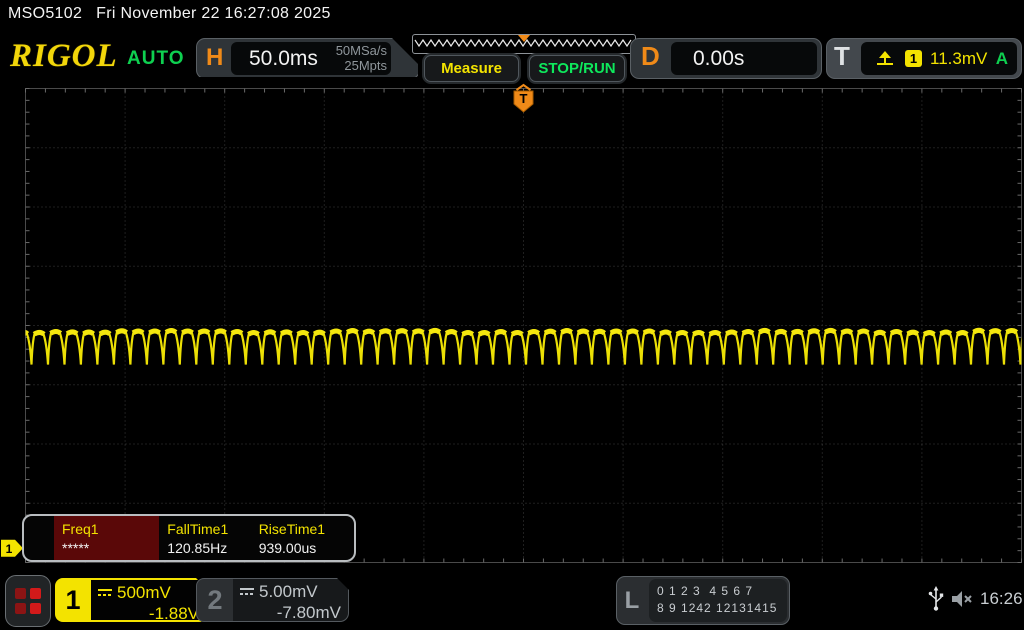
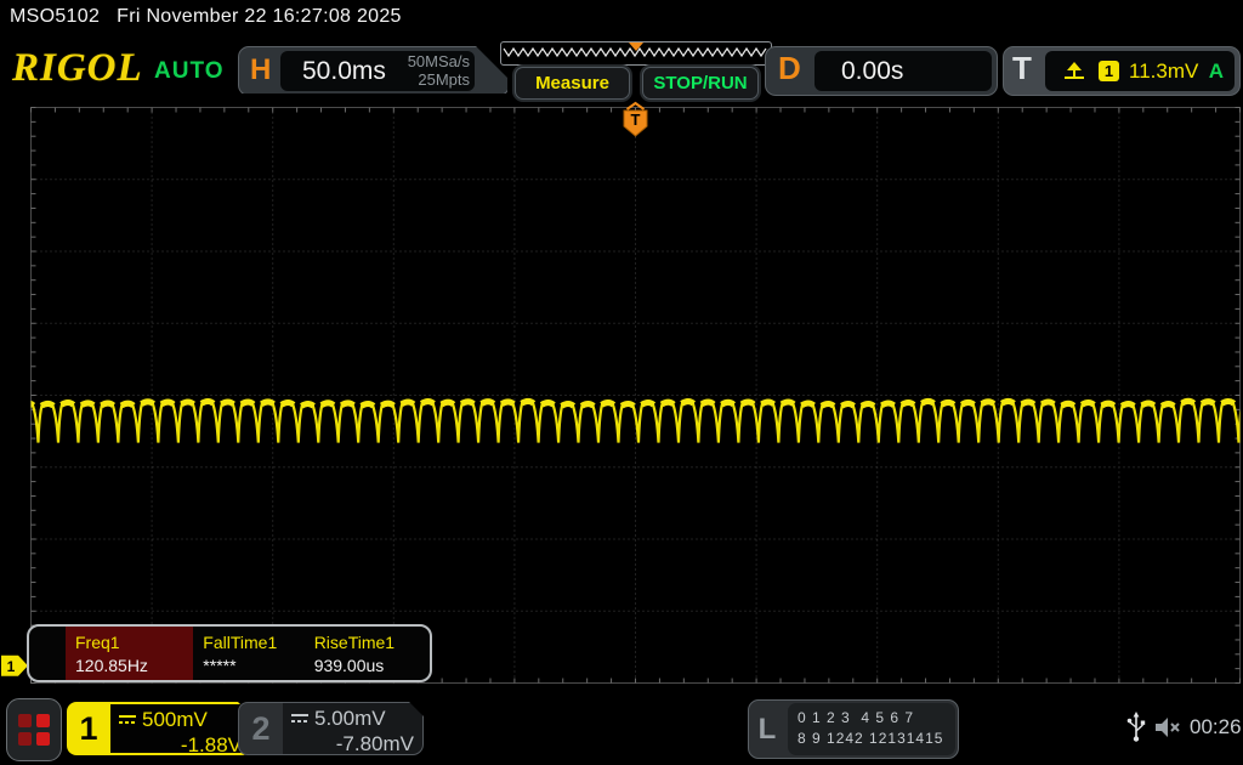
  MSO5102 Fri November 22 16:27:08 2025
  RIGOL
  AUTO
  H
  50.0ms
  50MSa/s
  25Mpts
  Measure
  STOP/RUN
  D
  0.00s
  T
  1
  11.3mV
  A
  T
  1
  Freq1
- *****
+ 120.85Hz
  FallTime1
- 120.85Hz
+ *****
  RiseTime1
  939.00us
  1
  500mV
  -1.88V
  2
  5.00mV
  -7.80mV
  L
  0 1 2 3 4 5 6 7
  8 9 1242 12131415
- 16:26
+ 00:26
